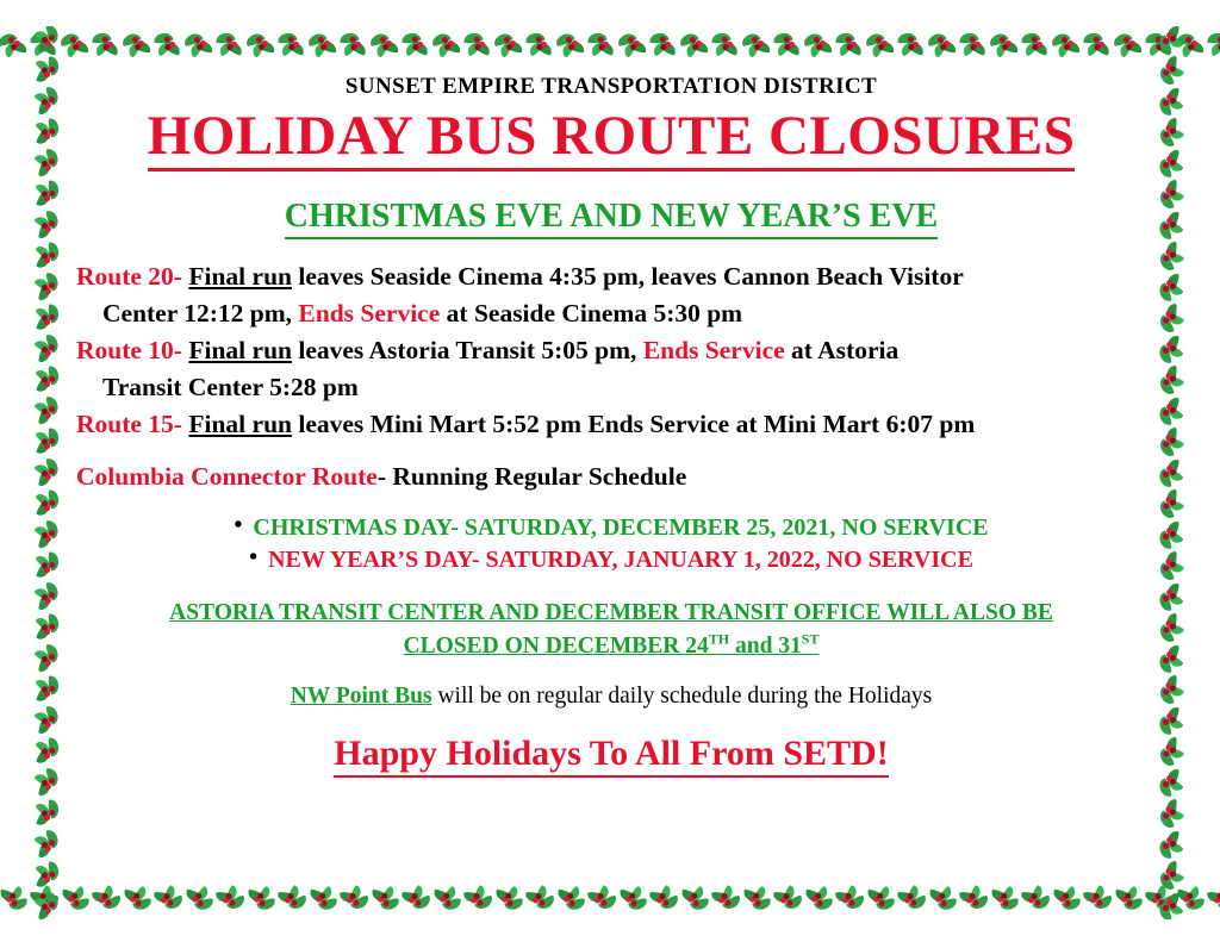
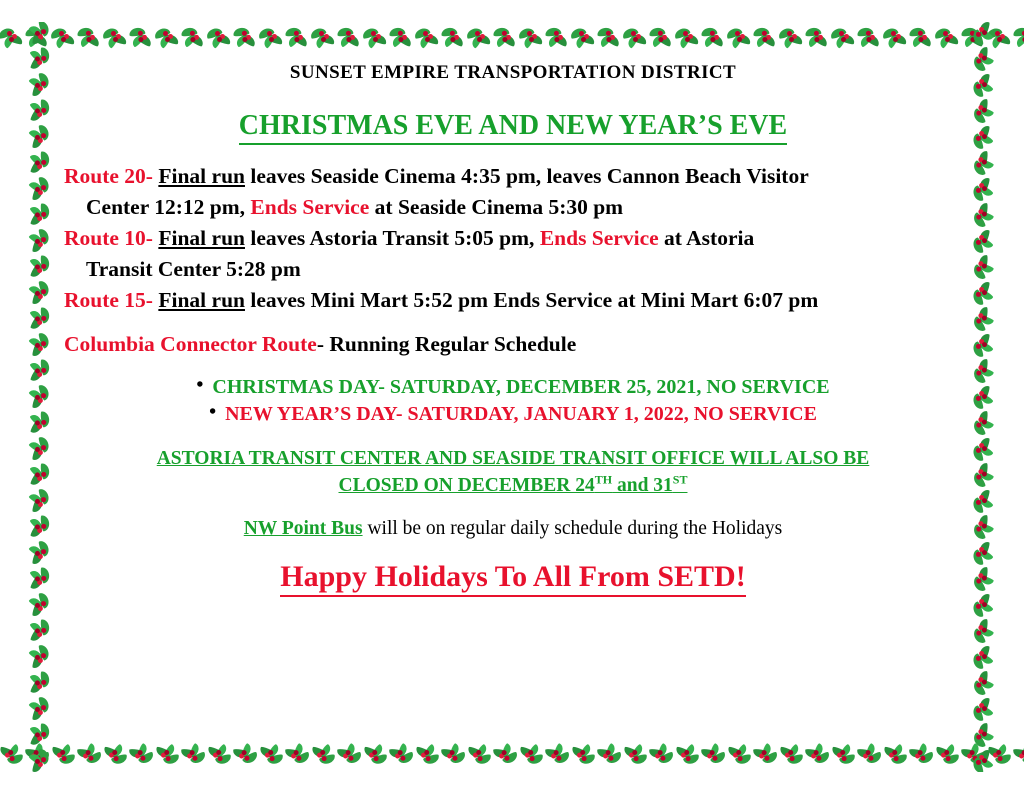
  SUNSET EMPIRE TRANSPORTATION DISTRICT
- HOLIDAY BUS ROUTE CLOSURES
  CHRISTMAS EVE AND NEW YEAR’S EVE
  Route 20- Final run leaves Seaside Cinema 4:35 pm, leaves Cannon Beach Visitor
  Center 12:12 pm, Ends Service at Seaside Cinema 5:30 pm
  Route 10- Final run leaves Astoria Transit 5:05 pm, Ends Service at Astoria
  Transit Center 5:28 pm
  Route 15- Final run leaves Mini Mart 5:52 pm Ends Service at Mini Mart 6:07 pm
  Columbia Connector Route- Running Regular Schedule
  • CHRISTMAS DAY- SATURDAY, DECEMBER 25, 2021, NO SERVICE
  • NEW YEAR’S DAY- SATURDAY, JANUARY 1, 2022, NO SERVICE
- ASTORIA TRANSIT CENTER AND DECEMBER TRANSIT OFFICE WILL ALSO BE
+ ASTORIA TRANSIT CENTER AND SEASIDE TRANSIT OFFICE WILL ALSO BE
  CLOSED ON DECEMBER 24TH and 31ST
  NW Point Bus will be on regular daily schedule during the Holidays
  Happy Holidays To All From SETD!
